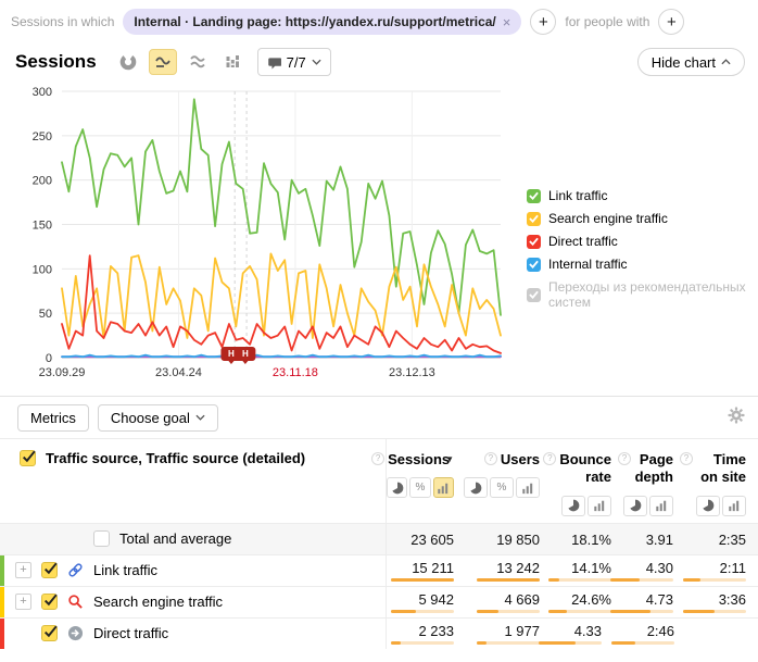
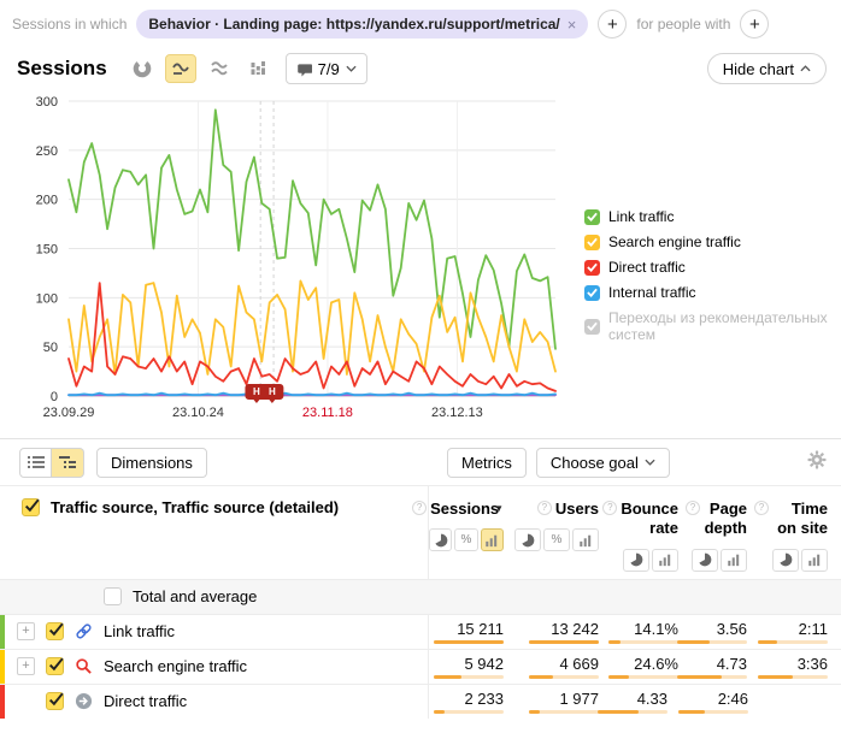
  Sessions in which
- Internal · Landing page: https://yandex.ru/support/metrica/
+ Behavior · Landing page: https://yandex.ru/support/metrica/
  ×
  +
  for people with
  +
  Sessions
- 7/7
+ 7/9
  Hide chart
  0
  50
  100
  150
  200
  250
  300
  23.09.29
- 23.04.24
+ 23.10.24
  23.11.18
  23.12.13
  Н
  Н
  Link traffic
  Search engine traffic
  Direct traffic
  Internal traffic
  Переходы из рекомендательных систем
+ Dimensions
  Metrics
  Choose goal
  Traffic source, Traffic source (detailed)
  ?
  Session
  ▼
  %
  ?
  Users
  %
  ?
  Bounce rate
  ?
  Page depth
  ?
  Time on site
  Total and average
- 23 605
- 19 850
- 18.1%
- 3.91
- 2:35
  +
  Link traffic
  15 211
  13 242
  14.1%
- 4.30
+ 3.56
  2:11
  +
  Search engine traffic
  5 942
  4 669
  24.6%
  4.73
  3:36
  Direct traffic
  2 233
  1 977
  4.33
  2:46
